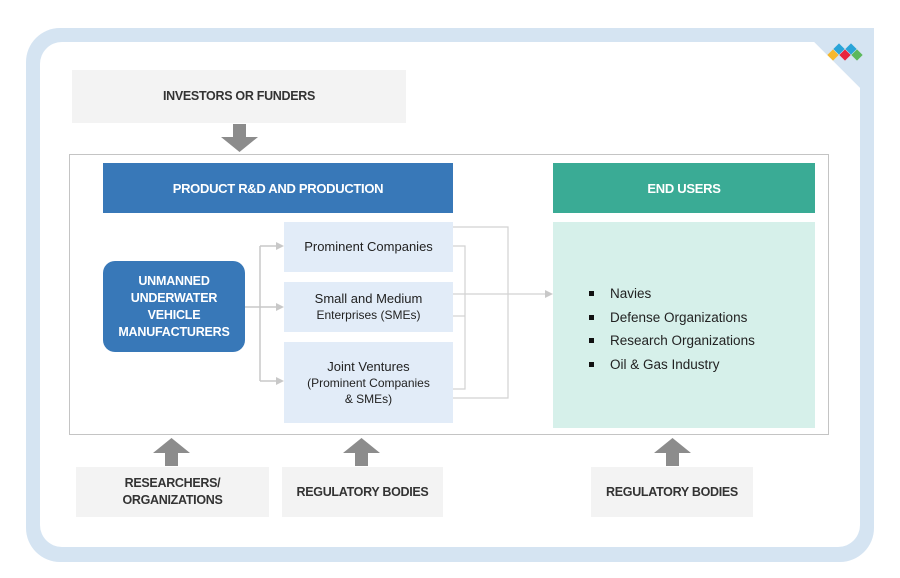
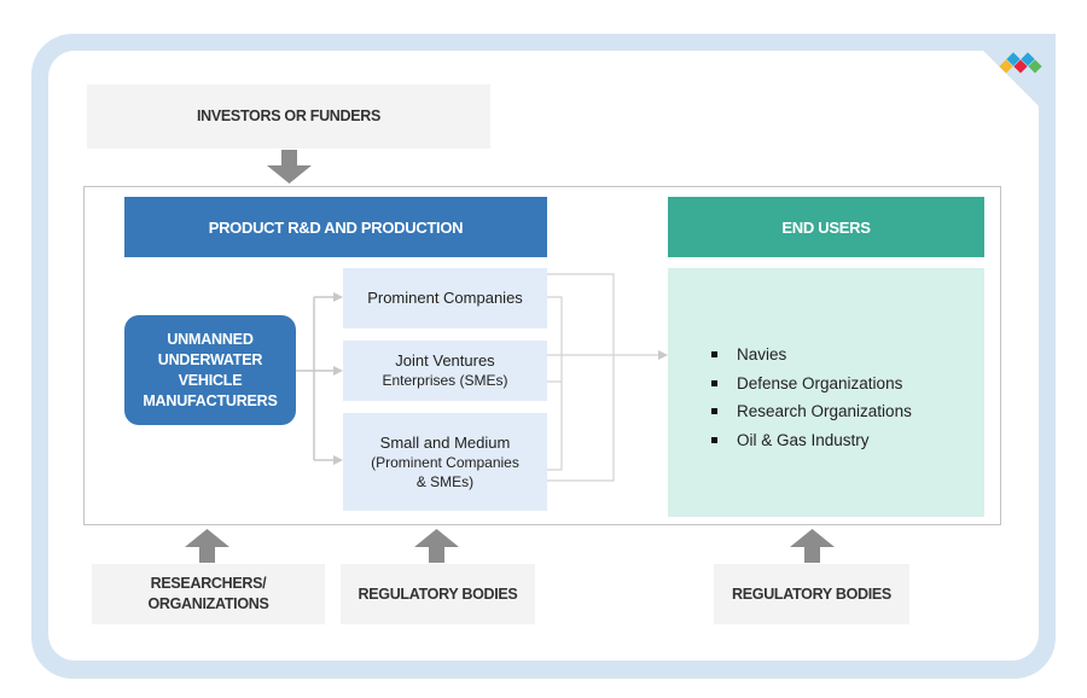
  INVESTORS OR FUNDERS
  PRODUCT R&D AND PRODUCTION
  END USERS
  UNMANNED
  UNDERWATER
  VEHICLE
  MANUFACTURERS
  Prominent Companies
- Small and Medium
+ Joint Ventures
  Enterprises (SMEs)
- Joint Ventures
+ Small and Medium
  (Prominent Companies
  & SMEs)
  Navies
  Defense Organizations
  Research Organizations
  Oil & Gas Industry
  RESEARCHERS/
  ORGANIZATIONS
  REGULATORY BODIES
  REGULATORY BODIES
